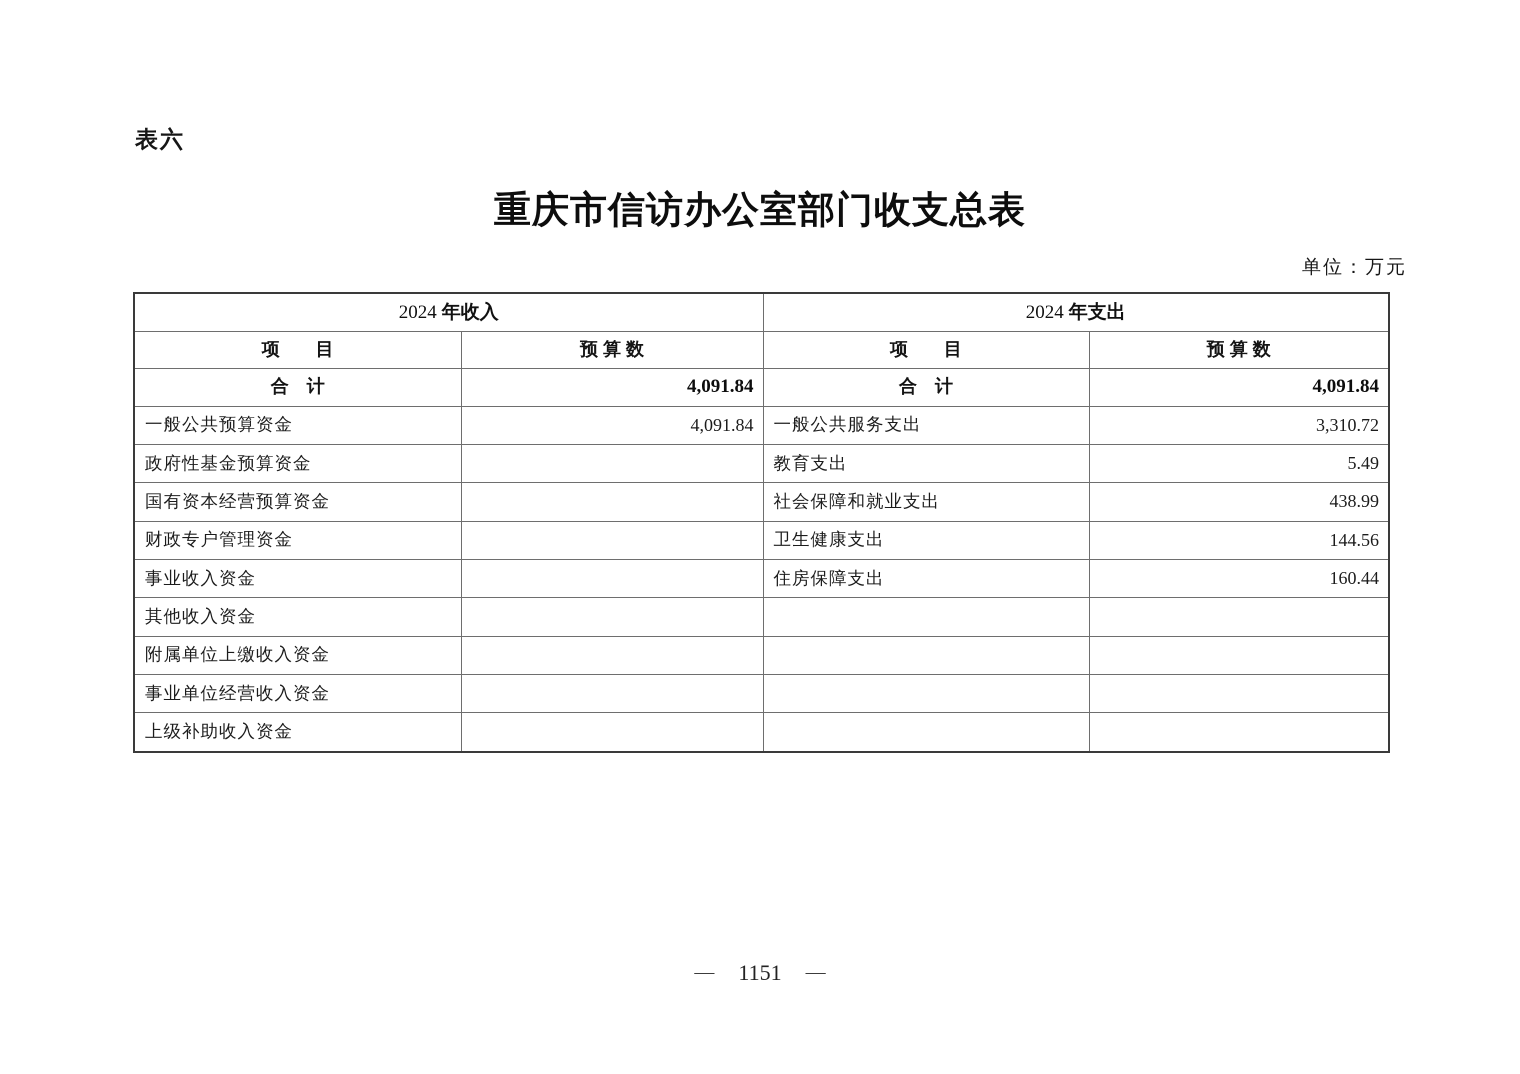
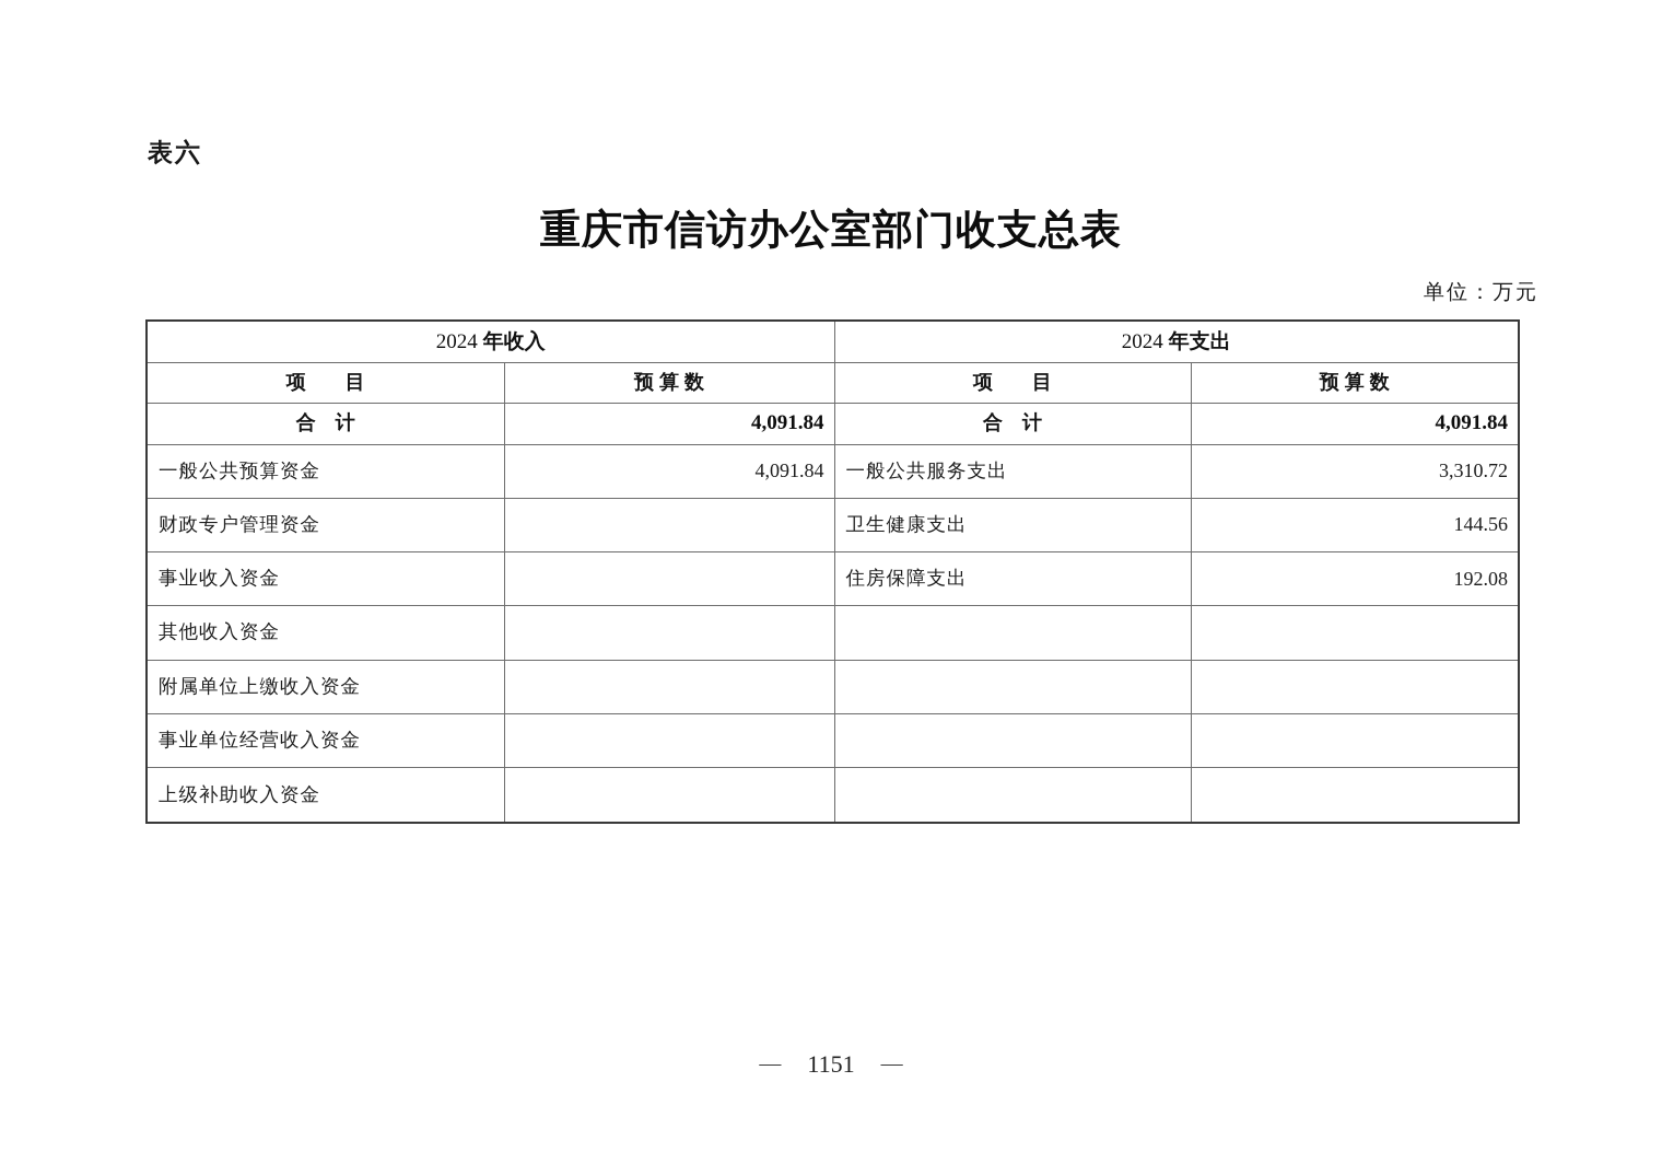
  表六
  重庆市信访办公室部门收支总表
  单位：万元
  2024 年收入	2024 年支出
  项 目	预 算 数	项 目	预 算 数
  合 计	4,091.84	合 计	4,091.84
  一般公共预算资金	4,091.84	一般公共服务支出	3,310.72
- 政府性基金预算资金		教育支出	5.49
- 国有资本经营预算资金		社会保障和就业支出	438.99
  财政专户管理资金		卫生健康支出	144.56
- 事业收入资金		住房保障支出	160.44
+ 事业收入资金		住房保障支出	192.08
  其他收入资金
  附属单位上缴收入资金
  事业单位经营收入资金
  上级补助收入资金
  — 1151 —
